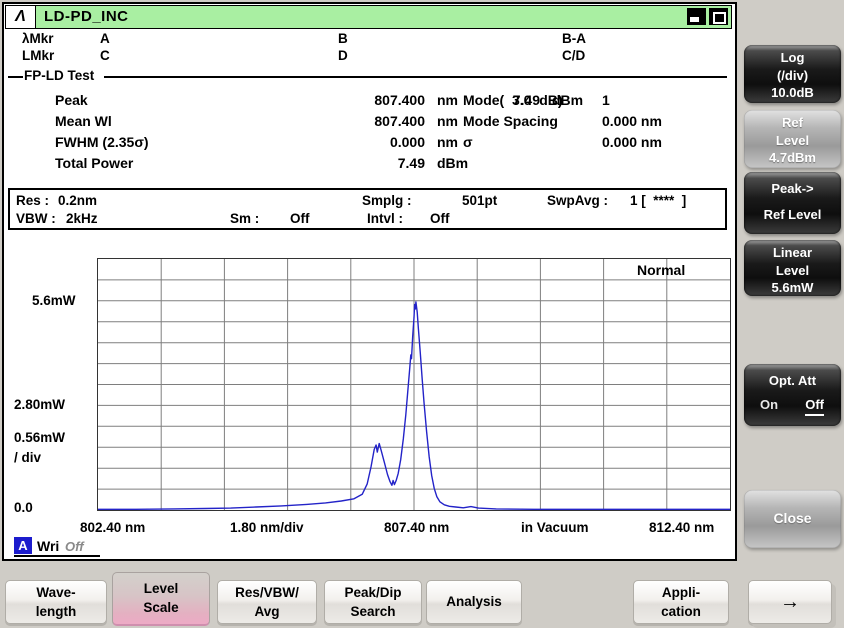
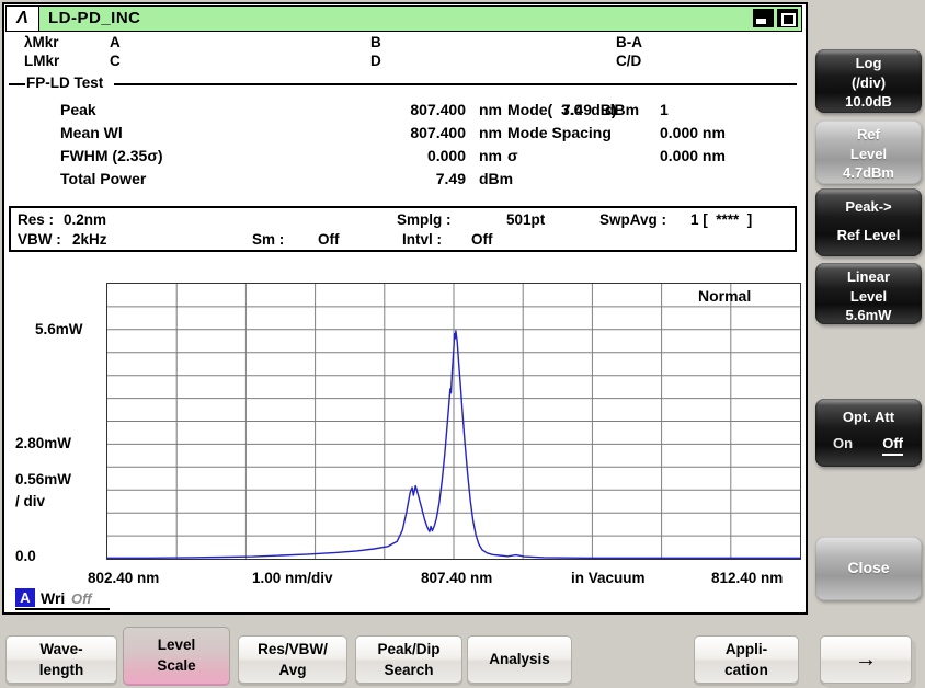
  Λ
  LD-PD_INC
  λMkr
  A
  B
  B-A
  LMkr
  C
  D
  C/D
  FP-LD Test
  Peak
  807.400
  nm
  7.49
  dBm
  Mean Wl
  807.400
  nm
  FWHM (2.35σ)
  0.000
  nm
  Total Power
  7.49
  dBm
  Mode( 3.0 dB)
  1
  Mode Spacing
  0.000 nm
  σ
  0.000 nm
  Res :
  0.2nm
  Smplg :
  501pt
  SwpAvg :
  1 [ **** ]
  VBW :
  2kHz
  Sm :
  Off
  Intvl :
  Off
  Normal
  5.6mW
  2.80mW
  0.56mW
  / div
  0.0
  802.40 nm
- 1.80 nm/div
+ 1.00 nm/div
  807.40 nm
  in Vacuum
  812.40 nm
  A
  Wri
  Off
  Log
  (/div)
  10.0dB
  Ref
  Level
  4.7dBm
  Peak->
  Ref Level
  Linear
  Level
  5.6mW
  Opt. Att
  On
  Off
  Close
  Wave-
  length
  Level
  Scale
  Res/VBW/
  Avg
  Peak/Dip
  Search
  Analysis
  Appli-
  cation
  →
